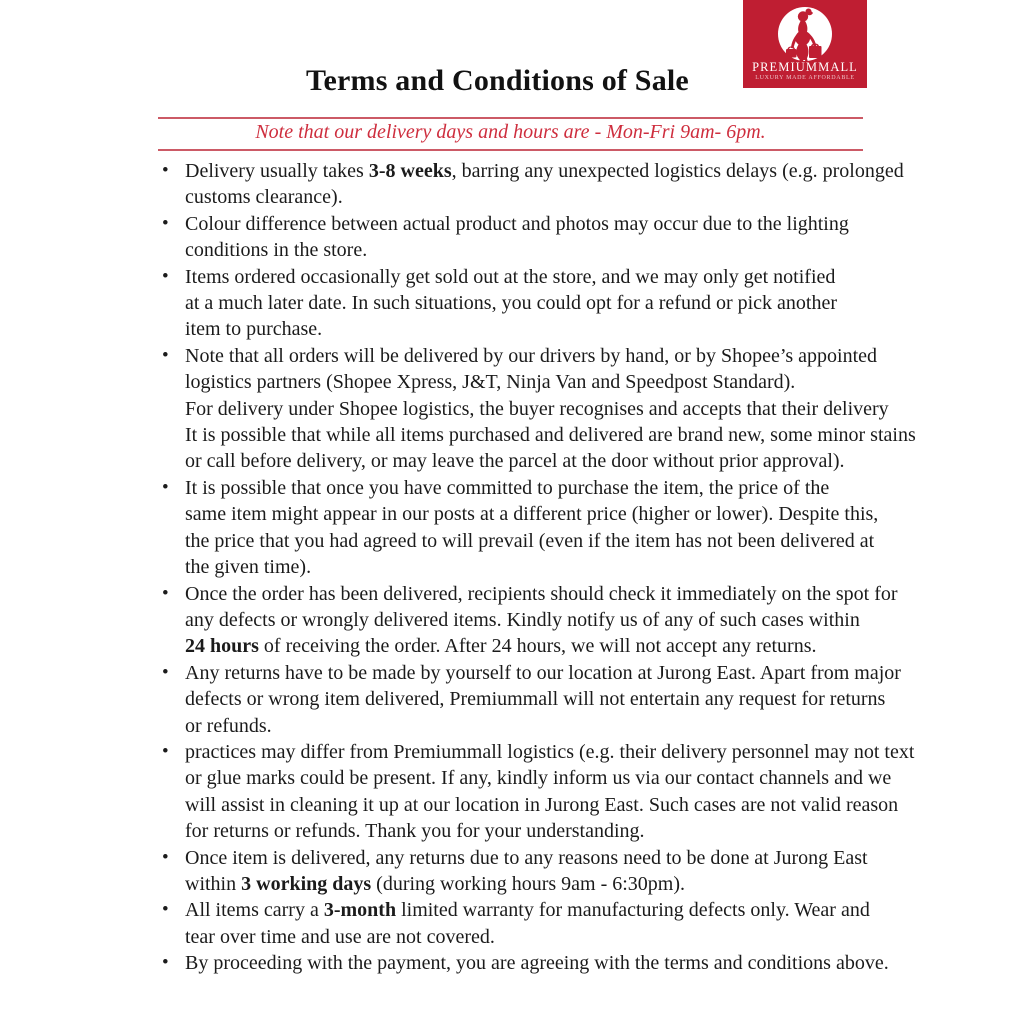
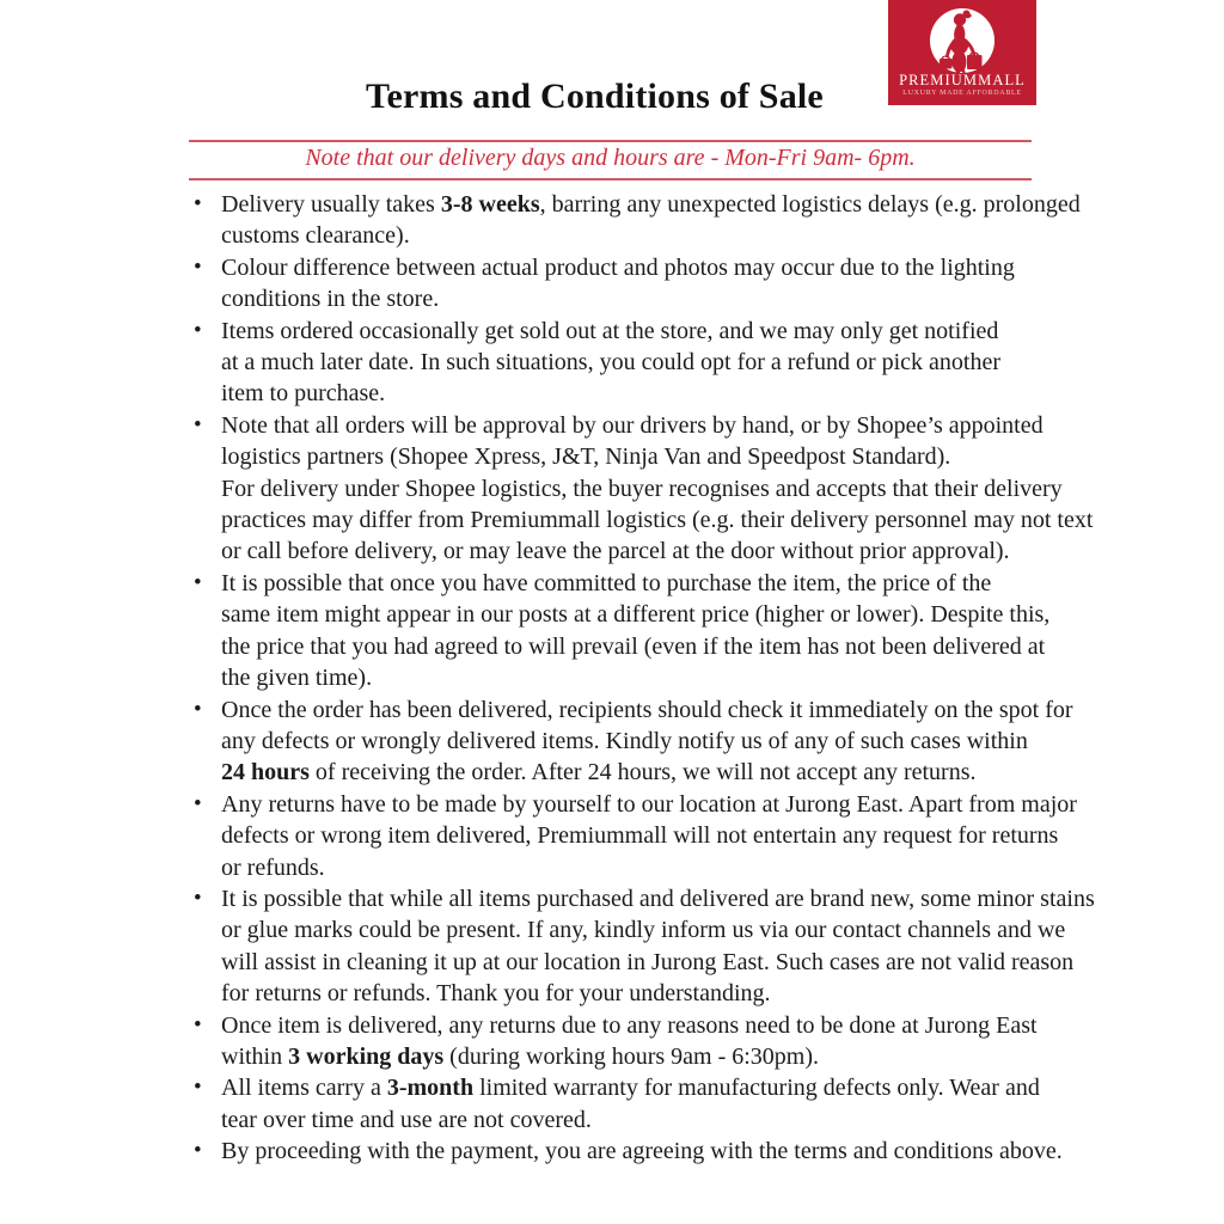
  PREMIUMMALL
  Terms and Conditions of Sale
  Note that our delivery days and hours are - Mon-Fri 9am- 6pm.
  Delivery usually takes 3-8 weeks, barring any unexpected logistics delays (e.g. prolonged
  customs clearance).
  Colour difference between actual product and photos may occur due to the lighting
  conditions in the store.
  Items ordered occasionally get sold out at the store, and we may only get notified
  at a much later date. In such situations, you could opt for a refund or pick another
  item to purchase.
- Note that all orders will be delivered by our drivers by hand, or by Shopee’s appointed
+ Note that all orders will be approval by our drivers by hand, or by Shopee’s appointed
  logistics partners (Shopee Xpress, J&T, Ninja Van and Speedpost Standard).
  For delivery under Shopee logistics, the buyer recognises and accepts that their delivery
- It is possible that while all items purchased and delivered are brand new, some minor stains
+ practices may differ from Premiummall logistics (e.g. their delivery personnel may not text
  or call before delivery, or may leave the parcel at the door without prior approval).
  It is possible that once you have committed to purchase the item, the price of the
  same item might appear in our posts at a different price (higher or lower). Despite this,
  the price that you had agreed to will prevail (even if the item has not been delivered at
  the given time).
  Once the order has been delivered, recipients should check it immediately on the spot for
  any defects or wrongly delivered items. Kindly notify us of any of such cases within
  24 hours of receiving the order. After 24 hours, we will not accept any returns.
  Any returns have to be made by yourself to our location at Jurong East. Apart from major
  defects or wrong item delivered, Premiummall will not entertain any request for returns
  or refunds.
- practices may differ from Premiummall logistics (e.g. their delivery personnel may not text
+ It is possible that while all items purchased and delivered are brand new, some minor stains
  or glue marks could be present. If any, kindly inform us via our contact channels and we
  will assist in cleaning it up at our location in Jurong East. Such cases are not valid reason
  for returns or refunds. Thank you for your understanding.
  Once item is delivered, any returns due to any reasons need to be done at Jurong East
  within 3 working days (during working hours 9am - 6:30pm).
  All items carry a 3-month limited warranty for manufacturing defects only. Wear and
  tear over time and use are not covered.
  By proceeding with the payment, you are agreeing with the terms and conditions above.
